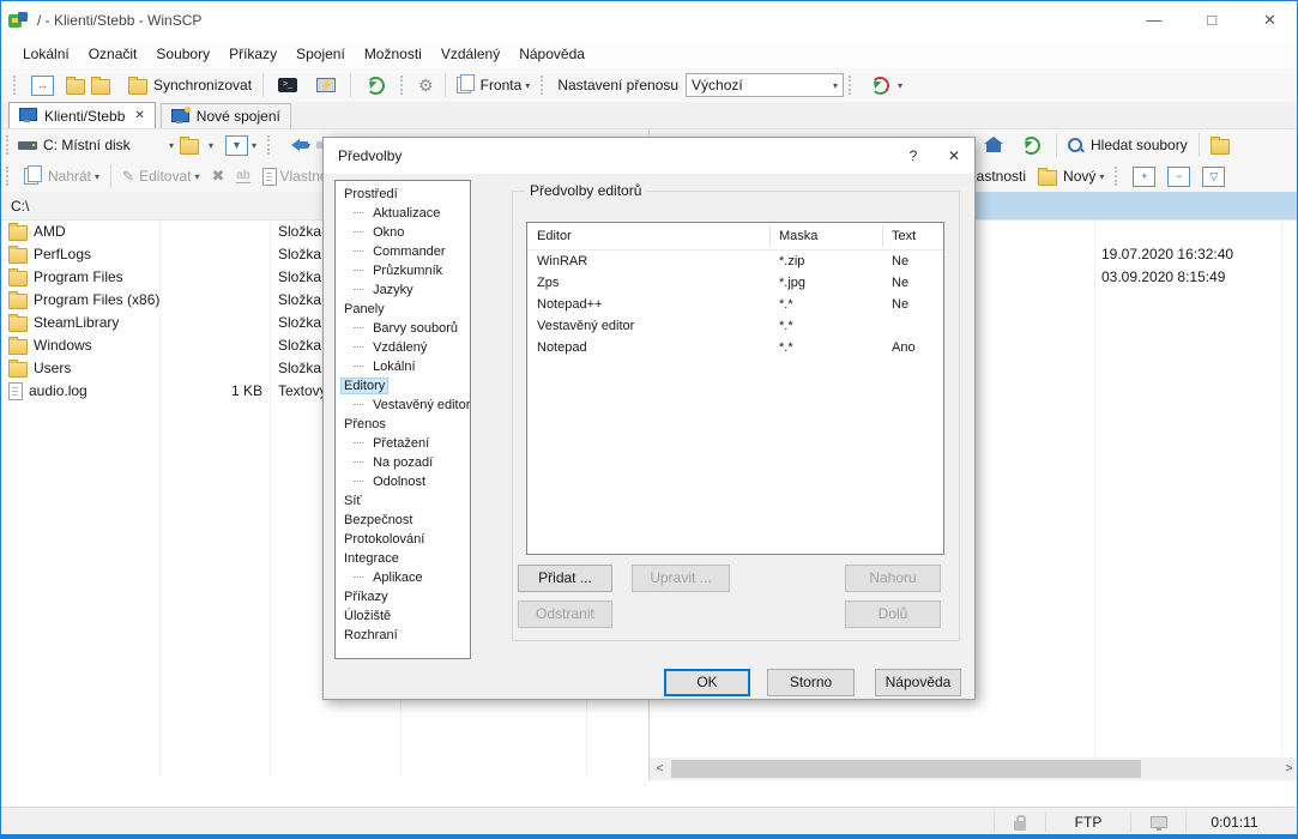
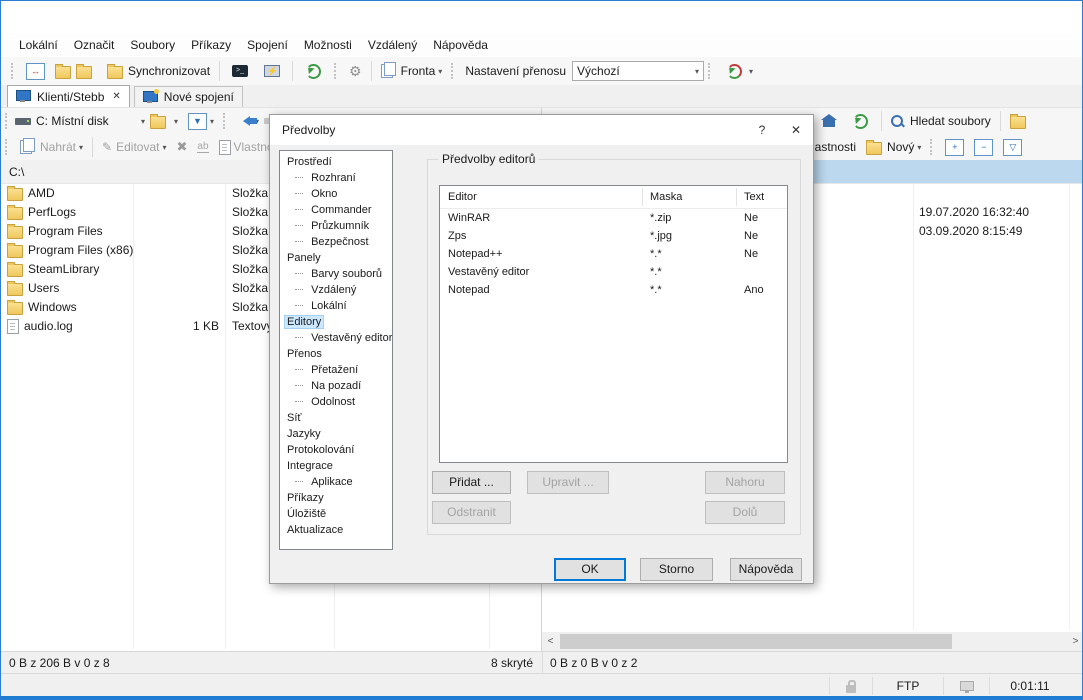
- / - Klienti/Stebb - WinSCP
- — □ ✕
  Lokální
  Označit
  Soubory
  Příkazy
  Spojení
  Možnosti
  Vzdálený
  Nápověda
  ↔
  Synchronizovat
  ⚡
  ⚙
  Fronta
  ▾
  Nastavení přenosu
  Výchozí
  ▾
  ▾
  Klienti/Stebb
  ✕
  Nové spojení
  C: Místní disk
  ▾
  ▾
  ▼
  ▾
  ▾
  Nahrát
  ▾
  ✎
  Editovat
  ▾
  ✖
  ab
  C:\
  AMD
  Složka
  PerfLogs
  Složka
  Program Files
  Složka
  Program Files (x86)
  Složka
  SteamLibrary
  Složka
- Windows
+ Users
  Složka
- Users
+ Windows
  Složka
  audio.log
  1 KB
  Hledat soubory
  astnosti
  Nový
  ▾
  +
  −
  ▽
  19.07.2020 16:32:40
  03.09.2020 8:15:49
  <
  >
+ 0 B z 206 B v 0 z 8
+ 8 skryté
+ 0 B z 0 B v 0 z 2
  FTP
  0:01:11
  Předvolby
  ?
  ✕
  Prostředí
- Aktualizace
+ Rozhraní
  Okno
  Commander
  Průzkumník
- Jazyky
+ Bezpečnost
  Panely
  Barvy souborů
  Vzdálený
  Lokální
  Editory
  Vestavěný editor
  Přenos
  Přetažení
  Na pozadí
  Odolnost
  Síť
- Bezpečnost
+ Jazyky
  Protokolování
  Integrace
  Aplikace
  Příkazy
  Úložiště
- Rozhraní
+ Aktualizace
  Předvolby editorů
  Editor
  Maska
  Text
  WinRAR
  *.zip
  Ne
  Zps
  *.jpg
  Ne
  Notepad++
  *.*
  Ne
  Vestavěný editor
  *.*
  Notepad
  *.*
  Ano
  Přidat ...
  Upravit ...
  Nahoru
  Odstranit
  Dolů
  OK
  Storno
  Nápověda
